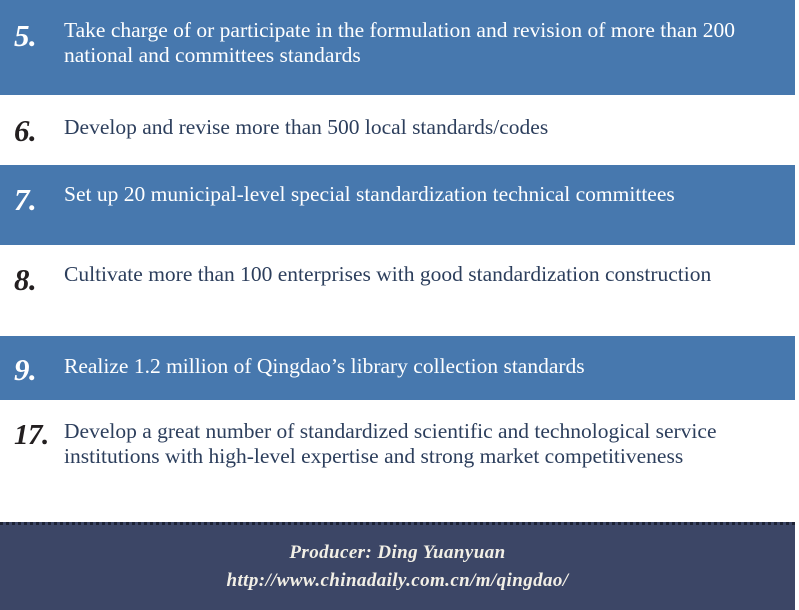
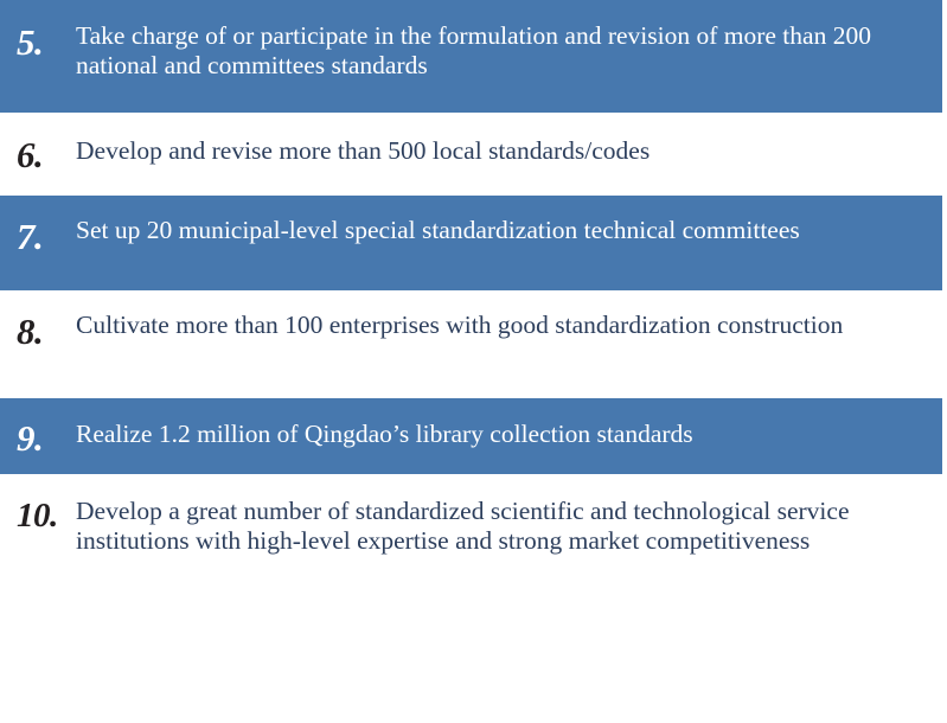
  5.
  Take charge of or participate in the formulation and revision of more than 200 national and committees standards
  6.
  Develop and revise more than 500 local standards/codes
  7.
  Set up 20 municipal-level special standardization technical committees
  8.
  Cultivate more than 100 enterprises with good standardization construction
  9.
  Realize 1.2 million of Qingdao’s library collection standards
- 17.
+ 10.
  Develop a great number of standardized scientific and technological service institutions with high-level expertise and strong market competitiveness
- Producer: Ding Yuanyuan
- http://www.chinadaily.com.cn/m/qingdao/
